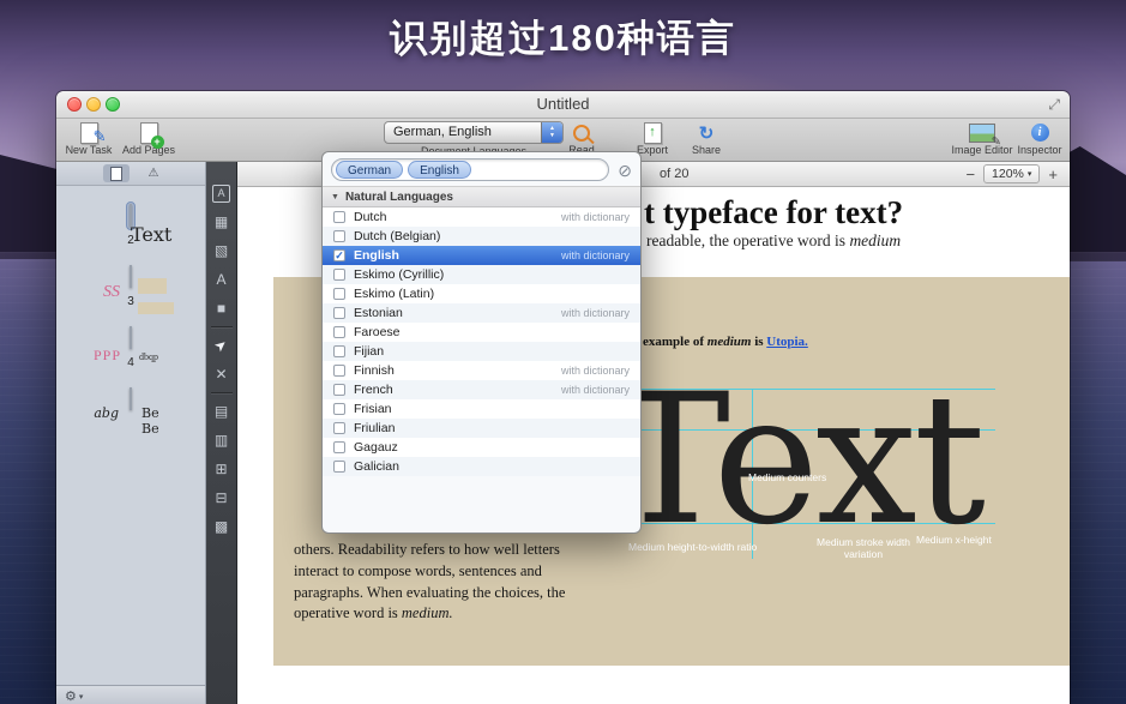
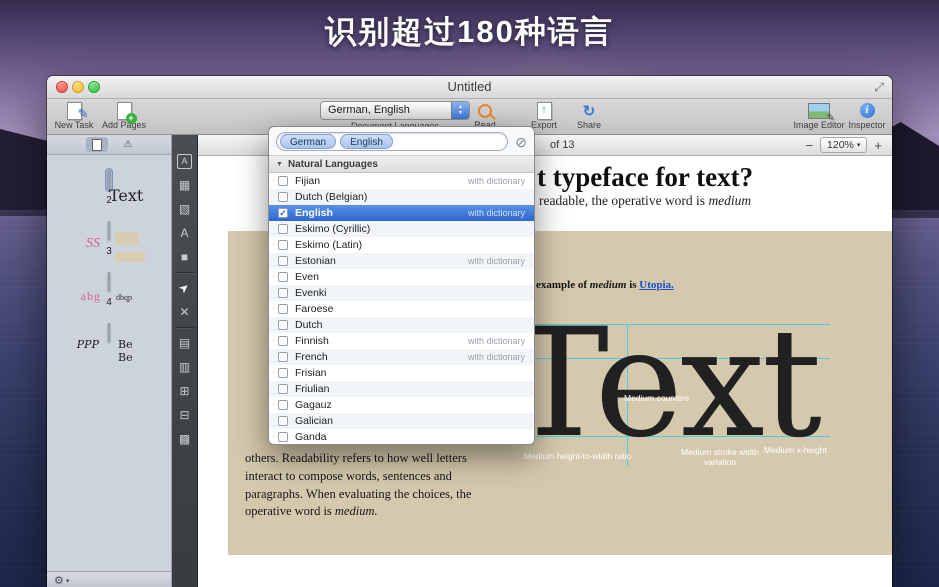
  识别超过180种语言
  Untitled
  ⤢
  ✎
  New Task
  +
  Add Pages
  German, English
  Read
  ↑
  Export
  ↻
  Share
  ✎
  Image Editor
  i
  Inspector
  ⚠
  Text
  2
  SS
  3
  dbqp
- PPP
+ abg
  4
  Be Be
- abg
+ PPP
  ⚙
  A
  ▦
  ▧
  A
  ■
  ✕
  ▤
  ▥
  ⊞
  ⊟
  ▩
- of 20
+ of 13
  −
  120%
  +
  t typeface for text?
  readable, the operative word is medium
  example of medium is Utopia.
  Text
  Medium counters
  Medium height-to-width ratio
  Medium stroke width variation
  Medium x-height
  others. Readability refers to how well letters interact to compose words, sentences and paragraphs. When evaluating the choices, the operative word is medium.
  German
  English
  ⊘
  Natural Languages
- Dutch
+ Fijian
  with dictionary
  Dutch (Belgian)
  ✓
  English
  with dictionary
  Eskimo (Cyrillic)
  Eskimo (Latin)
  Estonian
  with dictionary
+ Even
+ Evenki
  Faroese
- Fijian
+ Dutch
  Finnish
  with dictionary
  French
  with dictionary
  Frisian
  Friulian
  Gagauz
  Galician
+ Ganda
